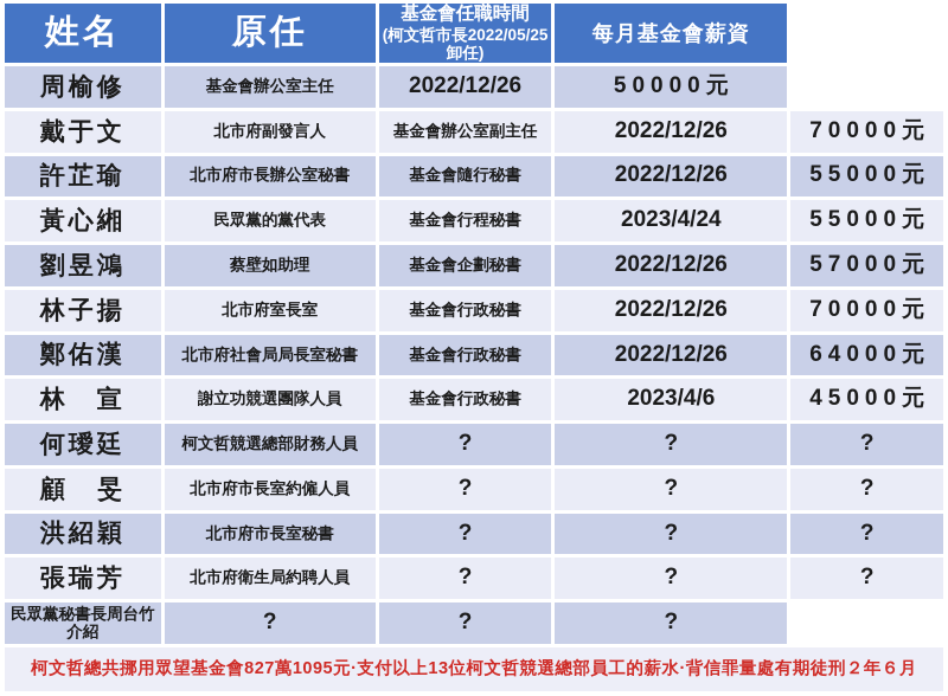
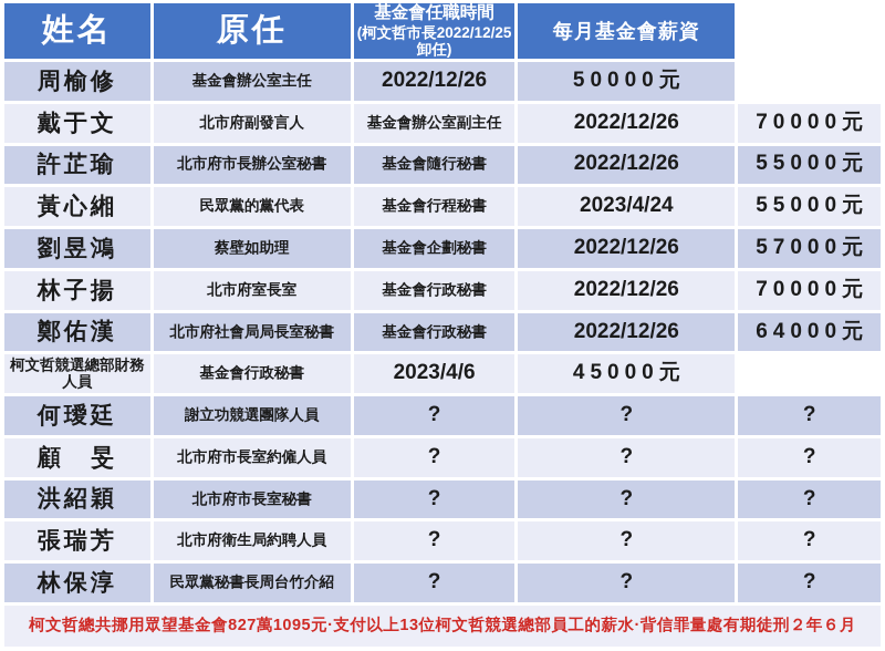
  姓名
  原任
  基金會任職時間
- (柯文哲市長2022/05/25卸任)
+ (柯文哲市長2022/12/25卸任)
  每月基金會薪資
  周榆修
  基金會辦公室主任
  2022/12/26
  50000元
  戴于文
  北市府副發言人
  基金會辦公室副主任
  2022/12/26
  70000元
  許芷瑜
  北市府市長辦公室秘書
  基金會隨行秘書
  2022/12/26
  55000元
  黃心緗
  民眾黨的黨代表
  基金會行程秘書
  2023/4/24
  55000元
  劉昱鴻
  蔡壁如助理
  基金會企劃秘書
  2022/12/26
  57000元
  林子揚
  北市府室長室
  基金會行政秘書
  2022/12/26
  70000元
  鄭佑漢
  北市府社會局局長室秘書
  基金會行政秘書
  2022/12/26
  64000元
- 林 宣
- 謝立功競選團隊人員
+ 柯文哲競選總部財務人員
  基金會行政秘書
  2023/4/6
  45000元
  何璦廷
- 柯文哲競選總部財務人員
+ 謝立功競選團隊人員
  ?
  ?
  ?
  顧 旻
  北市府市長室約僱人員
  ?
  ?
  ?
  洪紹穎
  北市府市長室秘書
  ?
  ?
  ?
  張瑞芳
  北市府衛生局約聘人員
  ?
  ?
  ?
+ 林保淳
  民眾黨秘書長周台竹介紹
  ?
  ?
  ?
  柯文哲總共挪用眾望基金會827萬1095元·支付以上13位柯文哲競選總部員工的薪水·背信罪量處有期徒刑２年６月
